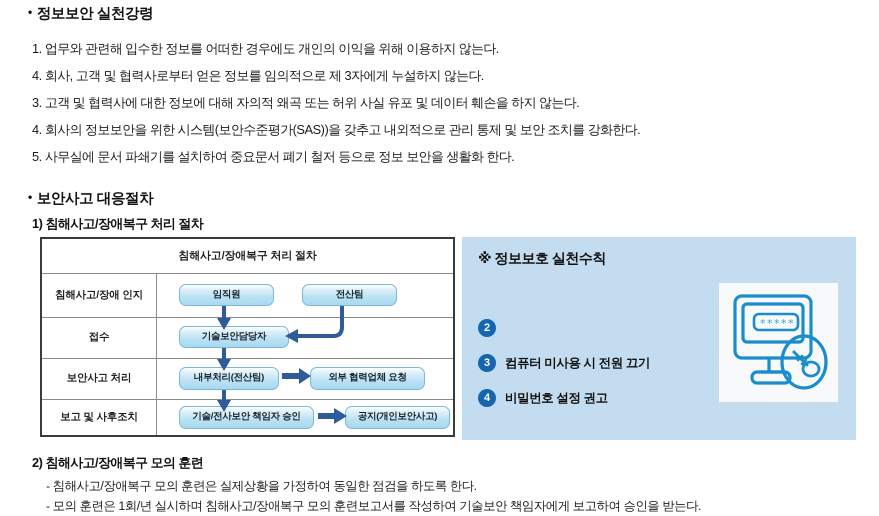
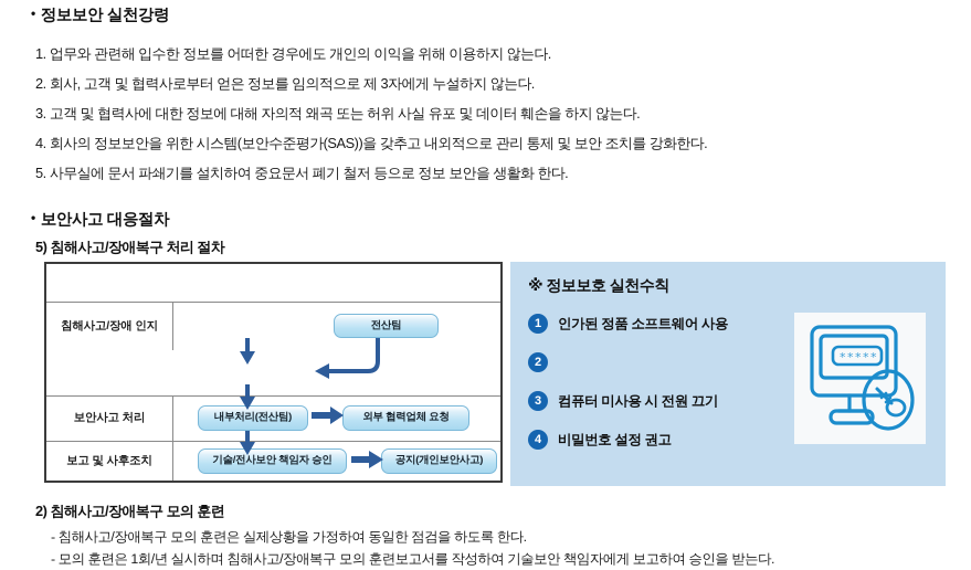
  • 정보보안 실천강령
  1. 업무와 관련해 입수한 정보를 어떠한 경우에도 개인의 이익을 위해 이용하지 않는다.
- 4. 회사, 고객 및 협력사로부터 얻은 정보를 임의적으로 제 3자에게 누설하지 않는다.
+ 2. 회사, 고객 및 협력사로부터 얻은 정보를 임의적으로 제 3자에게 누설하지 않는다.
  3. 고객 및 협력사에 대한 정보에 대해 자의적 왜곡 또는 허위 사실 유포 및 데이터 훼손을 하지 않는다.
  4. 회사의 정보보안을 위한 시스템(보안수준평가(SAS))을 갖추고 내외적으로 관리 통제 및 보안 조치를 강화한다.
  5. 사무실에 문서 파쇄기를 설치하여 중요문서 폐기 철저 등으로 정보 보안을 생활화 한다.
  • 보안사고 대응절차
- 1) 침해사고/장애복구 처리 절차
+ 5) 침해사고/장애복구 처리 절차
- 침해사고/장애복구 처리 절차
  침해사고/장애 인지
- 임직원
  전산팀
- 접수
- 기술보안담당자
  보안사고 처리
  내부처리(전산팀)
  외부 협력업체 요청
  보고 및 사후조치
  기술/전사보안 책임자 승인
  공지(개인보안사고)
  ※ 정보보호 실천수칙
+ 1
+ 인가된 정품 소프트웨어 사용
  2
  3
  컴퓨터 미사용 시 전원 끄기
  4
  비밀번호 설정 권고
  *****
  2) 침해사고/장애복구 모의 훈련
  - 침해사고/장애복구 모의 훈련은 실제상황을 가정하여 동일한 점검을 하도록 한다.
  - 모의 훈련은 1회/년 실시하며 침해사고/장애복구 모의 훈련보고서를 작성하여 기술보안 책임자에게 보고하여 승인을 받는다.
